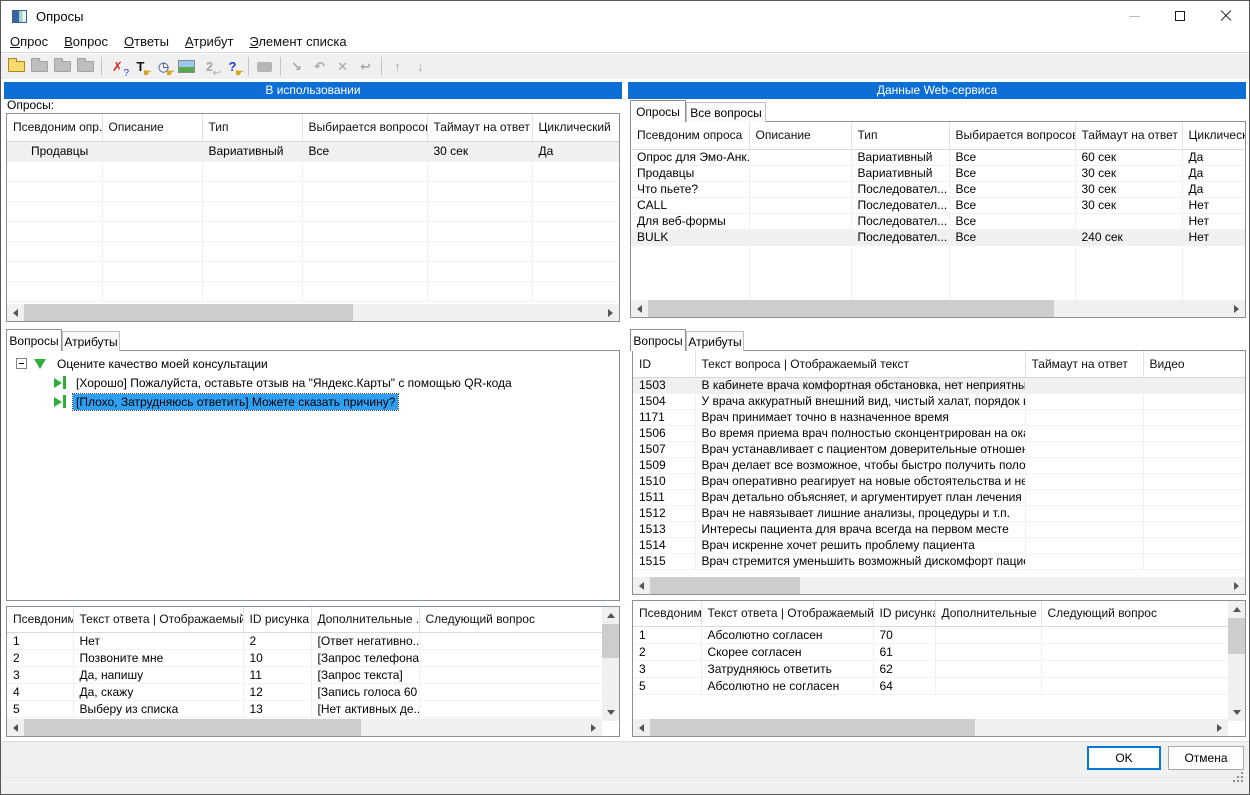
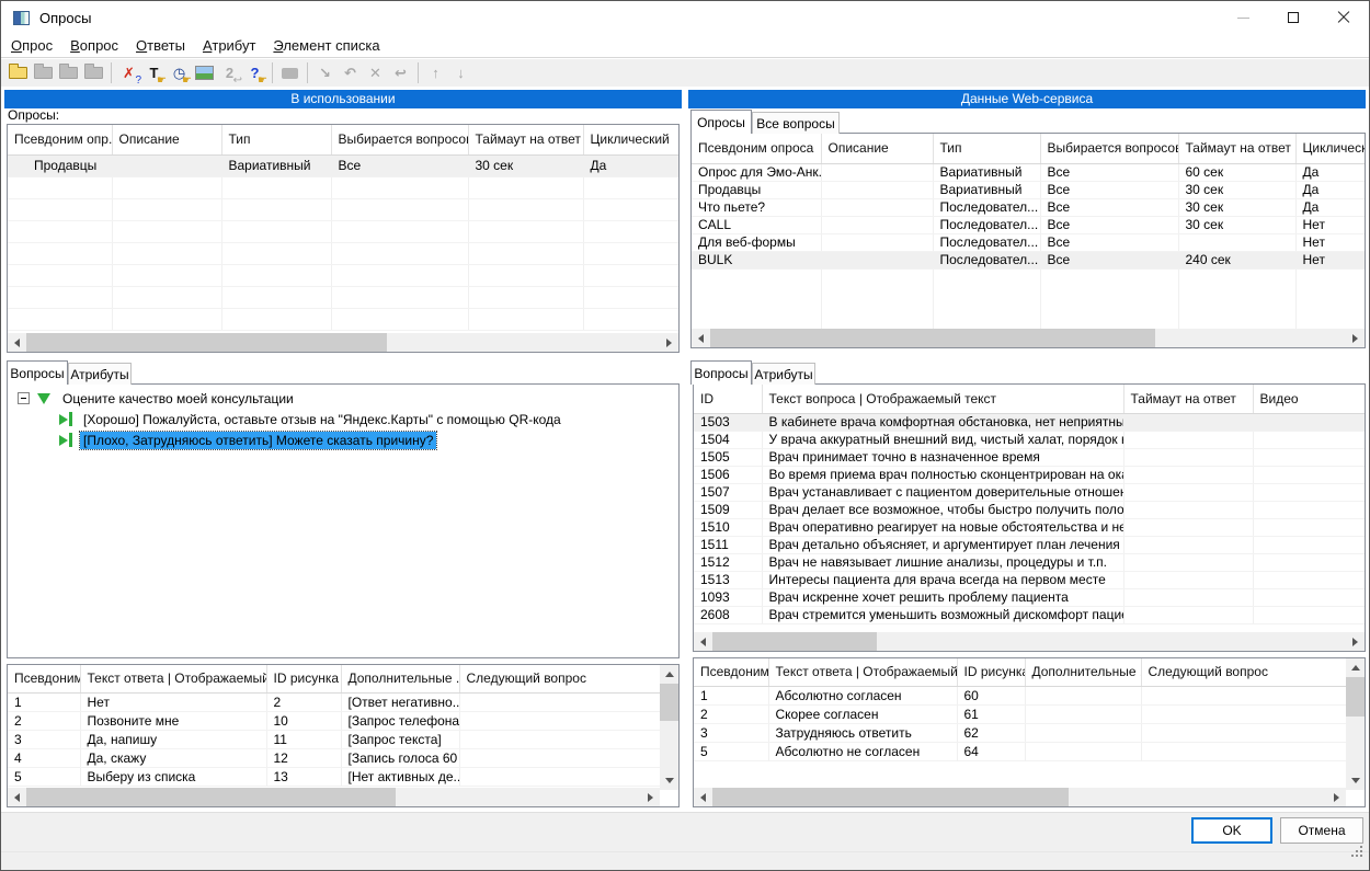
  Опросы
  Опрос
  Вопрос
  Ответы
  Атрибут
  Элемент списка
  ✗
  ?
  T
  ☛
  ◷
  ☛
  2
  ↩
  ?
  ☛
  ↘
  ↶
  ✕
  ↩
  ↑
  ↓
  В использовании
  Опросы:
  Псевдоним опр.	Описание	Тип	Выбирается вопросо	Таймаут на ответ	Циклический
  Продавцы		Вариативный	Все	30 сек	Да
  Вопросы
  Атрибуты
  Оцените качество моей консультации
  [Хорошо] Пожалуйста, оставьте отзыв на "Яндекс.Карты" с помощью QR-кода
  [Плохо, Затрудняюсь ответить] Можете сказать причину?
  Псевдоним	Текст ответа | Отображаемый	ID рисунка	Дополнительные .	Следующий вопрос
  1	Нет	2	[Ответ негативно..
  2	Позвоните мне	10	[Запрос телефона
  3	Да, напишу	11	[Запрос текста]
  4	Да, скажу	12	[Запись голоса 60
  5	Выберу из списка	13	[Нет активных де..
  Данные Web-сервиса
  Опросы
  Все вопросы
  Псевдоним опроса	Описание	Тип	Выбирается вопросо	Таймаут на ответ	Циклическ
  Опрос для Эмо-Анк.		Вариативный	Все	60 сек	Да
  Продавцы		Вариативный	Все	30 сек	Да
  Что пьете?		Последовател...	Все	30 сек	Да
  CALL		Последовател...	Все	30 сек	Нет
  Для веб-формы		Последовател...	Все		Нет
  BULK		Последовател...	Все	240 сек	Нет
  Вопросы
  Атрибуты
  ID	Текст вопроса | Отображаемый текст	Таймаут на ответ	Видео
  1503	В кабинете врача комфортная обстановка, нет неприятны
  1504	У врача аккуратный внешний вид, чистый халат, порядок
- 1171	Врач принимает точно в назначенное время
+ 1505	Врач принимает точно в назначенное время
  1506	Во время приема врач полностью сконцентрирован на ок
  1507	Врач устанавливает с пациентом доверительные отноше
  1509	Врач делает все возможное, чтобы быстро получить поло
  1510	Врач оперативно реагирует на новые обстоятельства и не
  1511	Врач детально объясняет, и аргументирует план лечения
  1512	Врач не навязывает лишние анализы, процедуры и т.п.
  1513	Интересы пациента для врача всегда на первом месте
- 1514	Врач искренне хочет решить проблему пациента
+ 1093	Врач искренне хочет решить проблему пациента
- 1515	Врач стремится уменьшить возможный дискомфорт паци
+ 2608	Врач стремится уменьшить возможный дискомфорт паци
  Псевдоним	Текст ответа | Отображаемый	ID рисунк	Дополнительные	Следующий вопрос
- 1	Абсолютно согласен	70
+ 1	Абсолютно согласен	60
  2	Скорее согласен	61
  3	Затрудняюсь ответить	62
  5	Абсолютно не согласен	64
  OK
  Отмена
